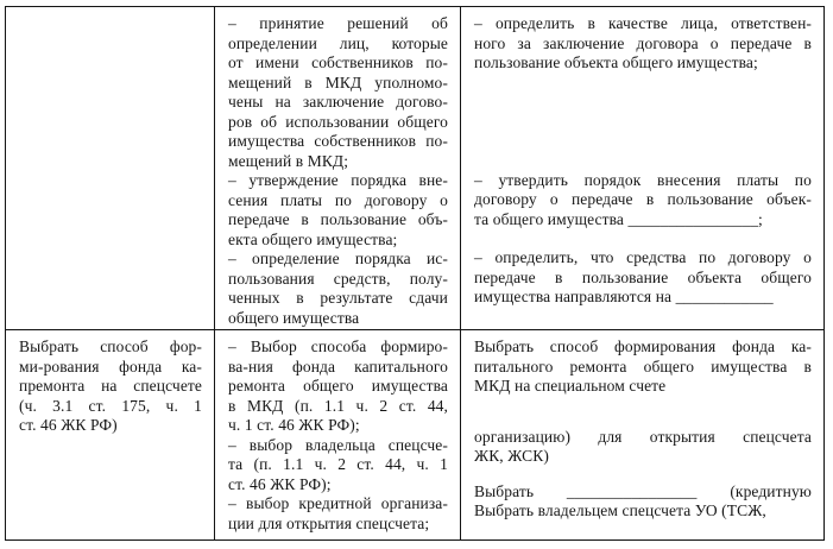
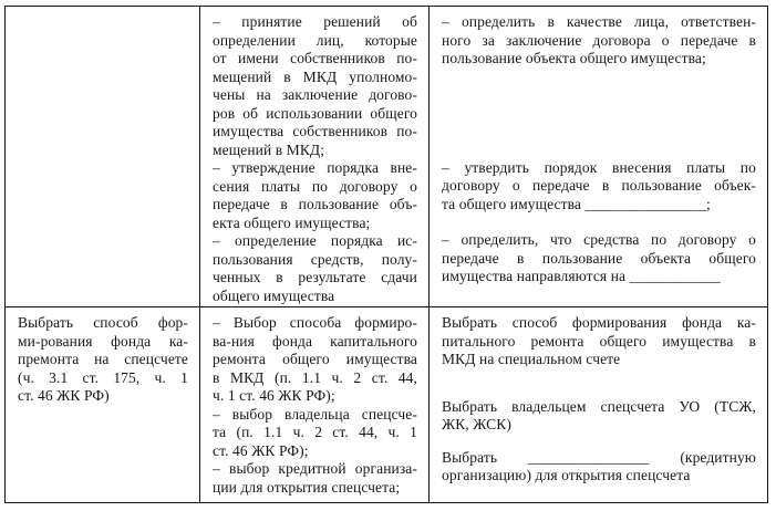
  – принятие решений об
  определении лиц, которые
  от имени собственников по-
  мещений в МКД уполномо-
  чены на заключение догово-
  ров об использовании общего
  имущества собственников по-
  мещений в МКД;
  – утверждение порядка вне-
  сения платы по договору о
  передаче в пользование объ-
  екта общего имущества;
  – определение порядка ис-
  пользования средств, полу-
  ченных в результате сдачи
  общего имущества
  – определить в качестве лица, ответствен-
  ного за заключение договора о передаче в
  пользование объекта общего имущества;
  – утвердить порядок внесения платы по
  договору о передаче в пользование объек-
  та общего имущества ________________;
  – определить, что средства по договору о
  передаче в пользование объекта общего
  имущества направляются на ____________
  Выбрать способ фор-
  ми-рования фонда ка-
  премонта на спецсчете
  (ч. 3.1 ст. 175, ч. 1
  ст. 46 ЖК РФ)
  – Выбор способа формиро-
  ва-ния фонда капитального
  ремонта общего имущества
  в МКД (п. 1.1 ч. 2 ст. 44,
  ч. 1 ст. 46 ЖК РФ);
  – выбор владельца спецсче-
  та (п. 1.1 ч. 2 ст. 44, ч. 1
  ст. 46 ЖК РФ);
  – выбор кредитной организа-
  ции для открытия спецсчета;
  Выбрать способ формирования фонда ка-
  питального ремонта общего имущества в
  МКД на специальном счете
- организацию) для открытия спецсчета
+ Выбрать владельцем спецсчета УО (ТСЖ,
  ЖК, ЖСК)
  Выбрать ________________ (кредитную
- Выбрать владельцем спецсчета УО (ТСЖ,
+ организацию) для открытия спецсчета
